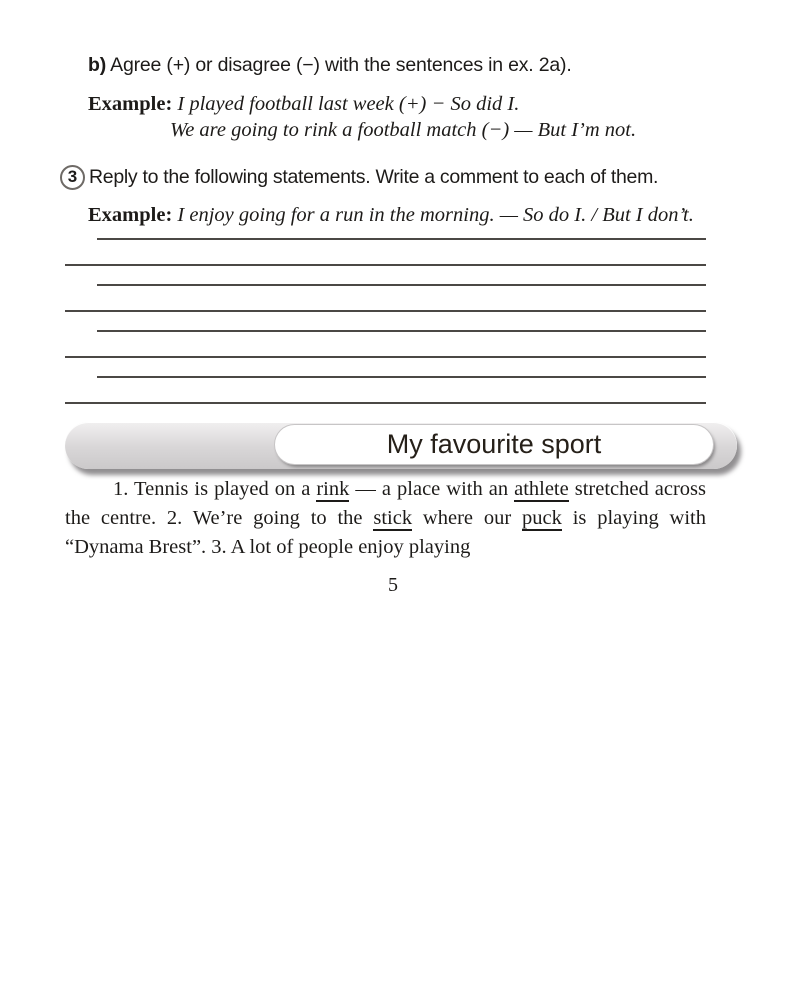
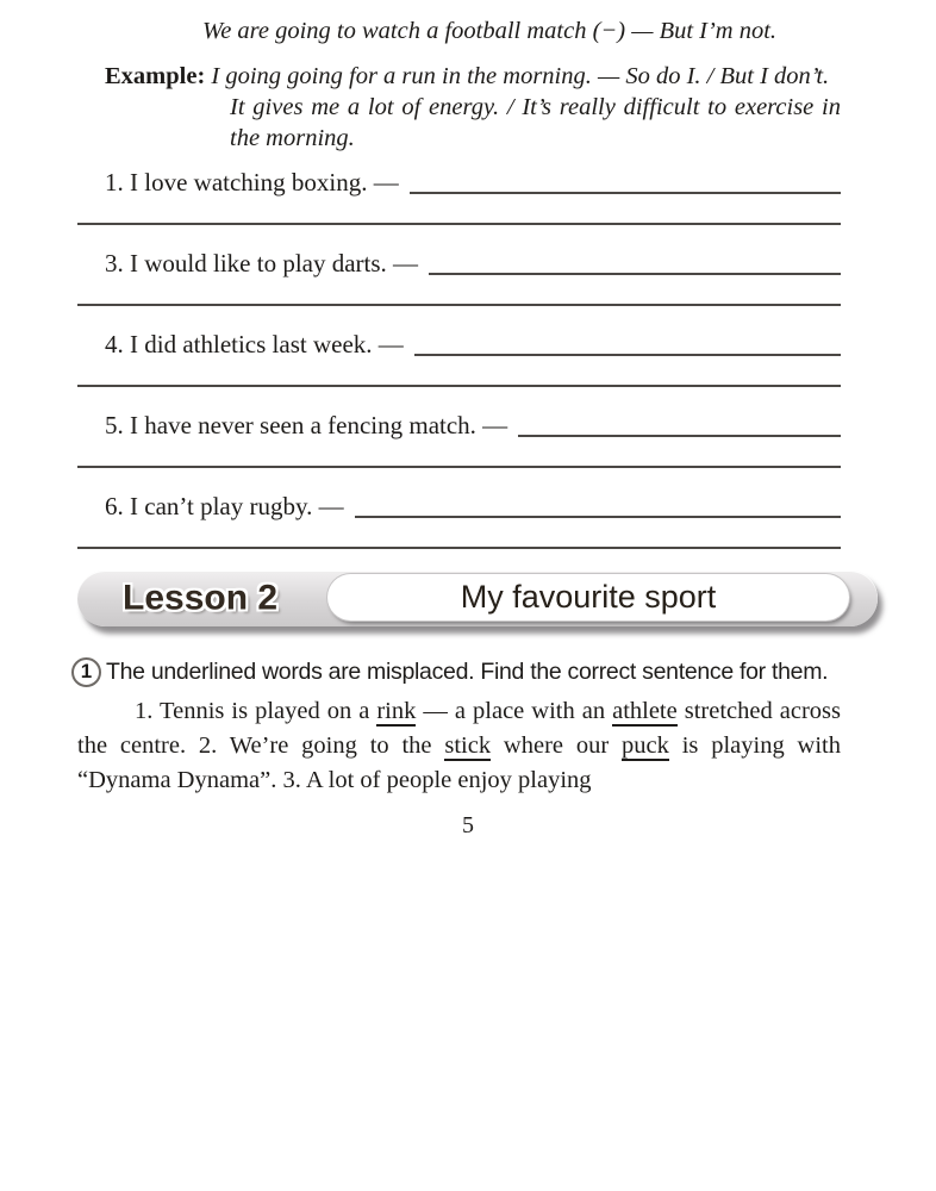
- b) Agree (+) or disagree (−) with the sentences in ex. 2a).
- Example: I played football last week (+) − So did I.
- We are going to rink a football match (−) — But I’m not.
+ We are going to watch a football match (−) — But I’m not.
- 3
- Reply to the following statements. Write a comment to each of them.
- Example: I enjoy going for a run in the morning. — So do I. / But I don’t.
+ Example: I going going for a run in the morning. — So do I. / But I don’t.
+ It gives me a lot of energy. / It’s really difficult to exercise in the morning.
+ 1. I love watching boxing. —
+ 3. I would like to play darts. —
+ 4. I did athletics last week. —
+ 5. I have never seen a fencing match. —
+ 6. I can’t play rugby. —
+ Lesson 2
  My favourite sport
+ 1
+ The underlined words are misplaced. Find the correct sentence for them.
- 1. Tennis is played on a rink — a place with an athlete stretched across the centre. 2. We’re going to the stick where our puck is playing with “Dynama Brest”. 3. A lot of people enjoy playing
+ 1. Tennis is played on a rink — a place with an athlete stretched across the centre. 2. We’re going to the stick where our puck is playing with “Dynama Dynama”. 3. A lot of people enjoy playing
  5
